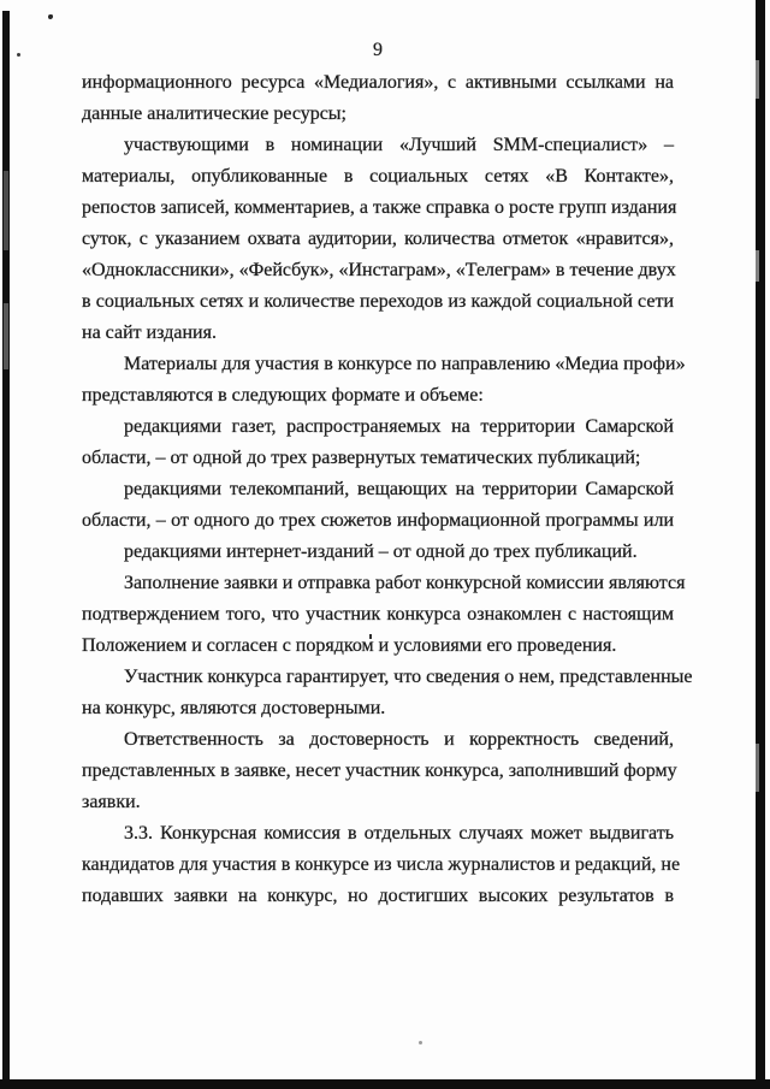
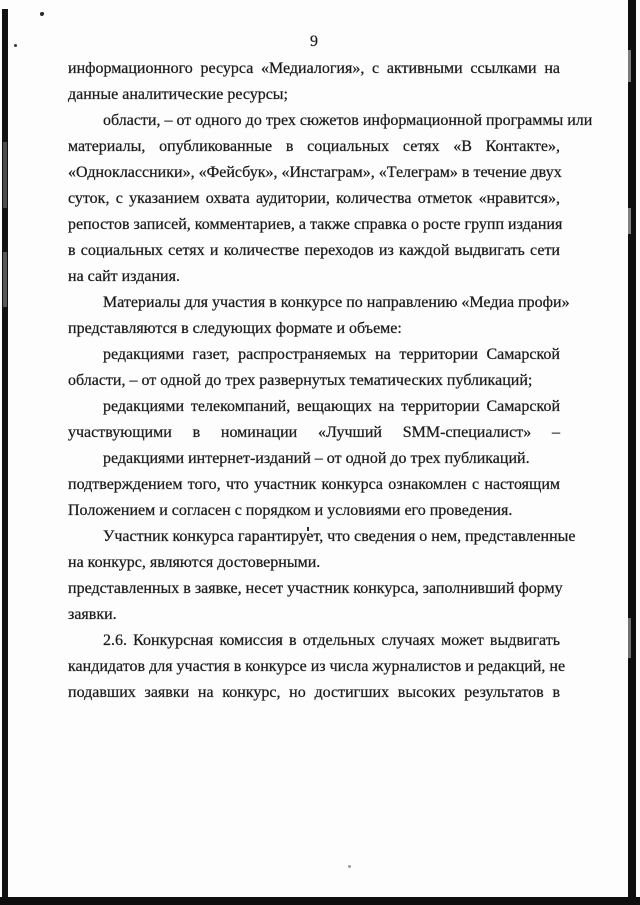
  9
  информационного ресурса «Медиалогия», с активными ссылками на
  данные аналитические ресурсы;
- участвующими в номинации «Лучший SMM-специалист» –
+ области, – от одного до трех сюжетов информационной программы или
  материалы, опубликованные в социальных сетях «В Контакте»,
- репостов записей, комментариев, а также справка о росте групп издания
+ «Одноклассники», «Фейсбук», «Инстаграм», «Телеграм» в течение двух
  суток, с указанием охвата аудитории, количества отметок «нравится»,
- «Одноклассники», «Фейсбук», «Инстаграм», «Телеграм» в течение двух
+ репостов записей, комментариев, а также справка о росте групп издания
- в социальных сетях и количестве переходов из каждой социальной сети
+ в социальных сетях и количестве переходов из каждой выдвигать сети
  на сайт издания.
  Материалы для участия в конкурсе по направлению «Медиа профи»
  представляются в следующих формате и объеме:
  редакциями газет, распространяемых на территории Самарской
  области, – от одной до трех развернутых тематических публикаций;
  редакциями телекомпаний, вещающих на территории Самарской
- области, – от одного до трех сюжетов информационной программы или
+ участвующими в номинации «Лучший SMM-специалист» –
  редакциями интернет-изданий – от одной до трех публикаций.
- Заполнение заявки и отправка работ конкурсной комиссии являются
  подтверждением того, что участник конкурса ознакомлен с настоящим
  Положением и согласен с порядком и условиями его проведения.
  Участник конкурса гарантирует, что сведения о нем, представленные
  на конкурс, являются достоверными.
- Ответственность за достоверность и корректность сведений,
  представленных в заявке, несет участник конкурса, заполнивший форму
  заявки.
- 3.3. Конкурсная комиссия в отдельных случаях может выдвигать
+ 2.6. Конкурсная комиссия в отдельных случаях может выдвигать
  кандидатов для участия в конкурсе из числа журналистов и редакций, не
  подавших заявки на конкурс, но достигших высоких результатов в
